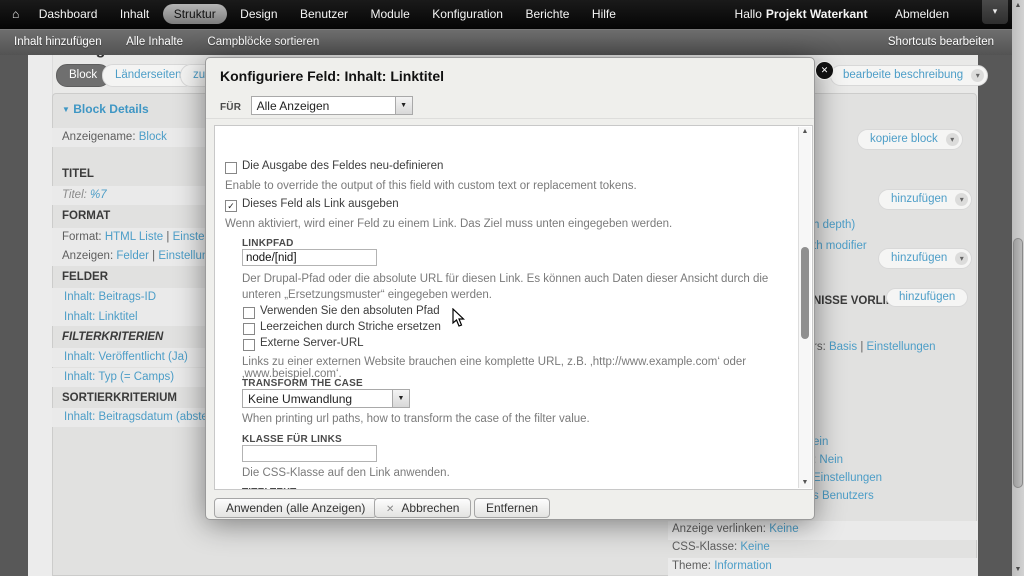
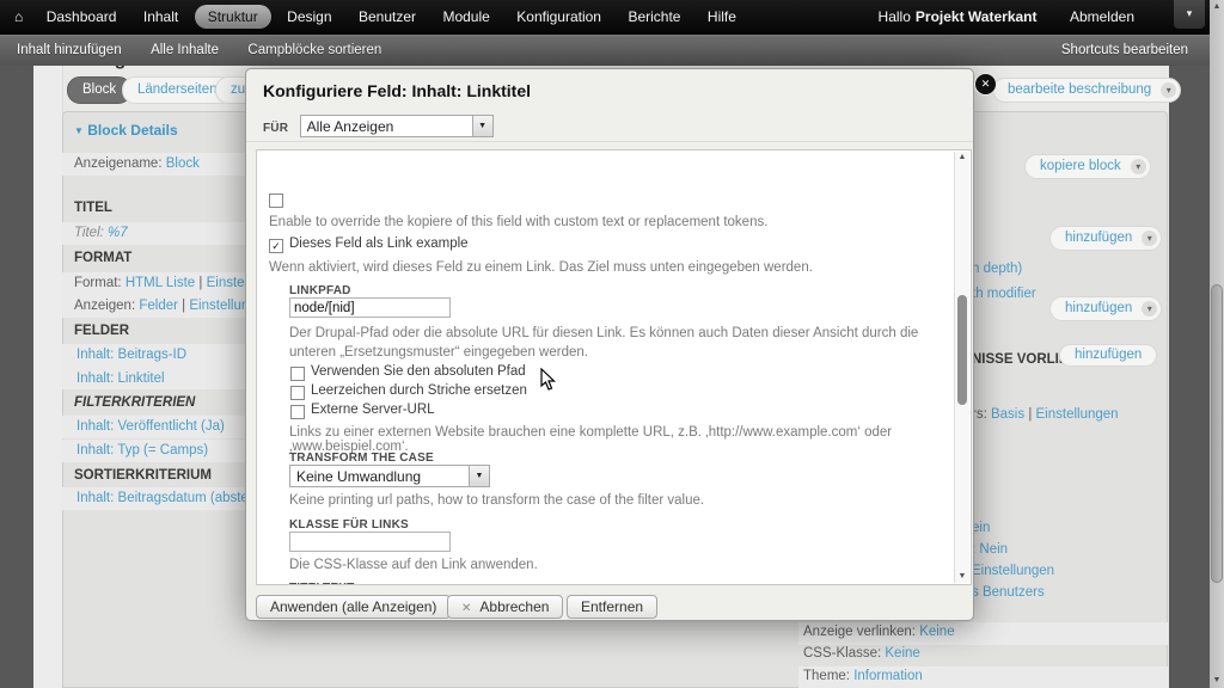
  ⌂ Dashboard Inhalt Struktur Design Benutzer Module Konfiguration Berichte Hilfe
  Hallo Projekt Waterkant Abmelden
  ▾
  Inhalt hinzufügen Alle Inhalte Campblöcke sortieren
  Shortcuts bearbeiten
  Block
  Länderseiten
  ▼ Block Details
  Anzeigename: Block
  TITEL
  Titel: %7
  FORMAT
  Format: HTML Liste | Einste
  Anzeigen: Felder | Einstellu
  FELDER
  Inhalt: Beitrags-ID
  Inhalt: Linktitel
  FILTERKRITERIEN
  Inhalt: Veröffentlicht (Ja)
  Inhalt: Typ (= Camps)
  SORTIERKRITERIUM
  Inhalt: Beitragsdatum (abst
  bearbeite beschreibung
  ▾
  kopiere block
  ▾
  hinzufügen
  ▾
  h depth)
  h modifier
  hinzufügen
  ▾
  NISSE VORLI
  hinzufügen
  s: Basis | Einstellungen
  ein
  Nein
  Einstellungen
  s Benutzers
  Anzeige verlinken: Keine
  CSS-Klasse: Keine
  Theme: Information
  Konfiguriere Feld: Inhalt: Linktitel
  ✕
  FÜR Alle Anzeigen
- Die Ausgabe des Feldes neu-definieren
- Enable to override the output of this field with custom text or replacement tokens.
+ Enable to override the kopiere of this field with custom text or replacement tokens.
  ✓
- Dieses Feld als Link ausgeben
+ Dieses Feld als Link example
- Wenn aktiviert, wird einer Feld zu einem Link. Das Ziel muss unten eingegeben werden.
+ Wenn aktiviert, wird dieses Feld zu einem Link. Das Ziel muss unten eingegeben werden.
  LINKPFAD
  node/[nid]
  Der Drupal-Pfad oder die absolute URL für diesen Link. Es können auch Daten dieser Ansicht durch die unteren „Ersetzungsmuster“ eingegeben werden.
  Verwenden Sie den absoluten Pfad
  Leerzeichen durch Striche ersetzen
  Externe Server-URL
  Links zu einer externen Website brauchen eine komplette URL, z.B. ‚http://www.example.com‘ oder ‚www.beispiel.com‘.
  TRANSFORM THE CASE
  Keine Umwandlung
- When printing url paths, how to transform the case of the filter value.
+ Keine printing url paths, how to transform the case of the filter value.
  KLASSE FÜR LINKS
  Die CSS-Klasse auf den Link anwenden.
  Anwenden (alle Anzeigen)
  ✕ Abbrechen
  Entfernen
